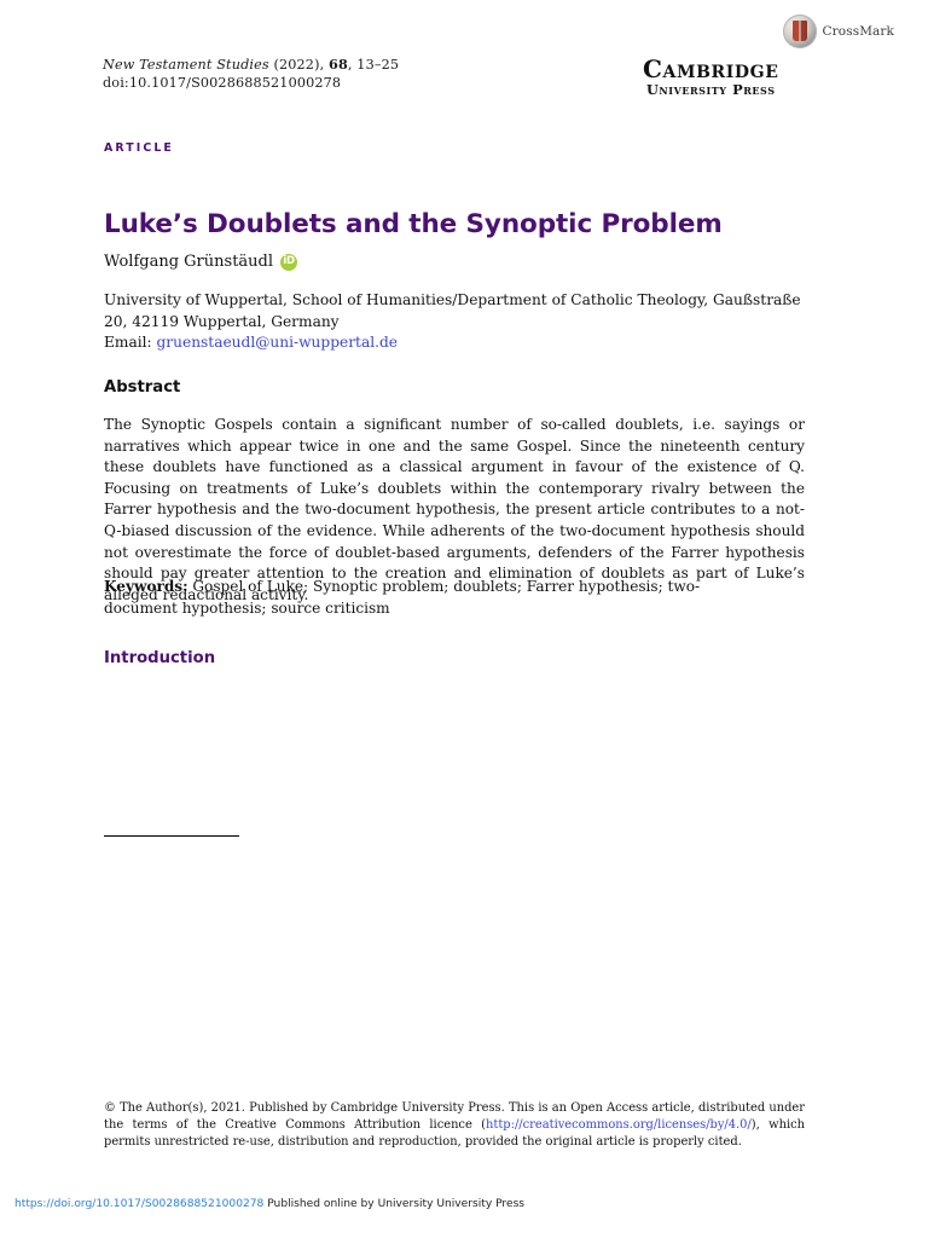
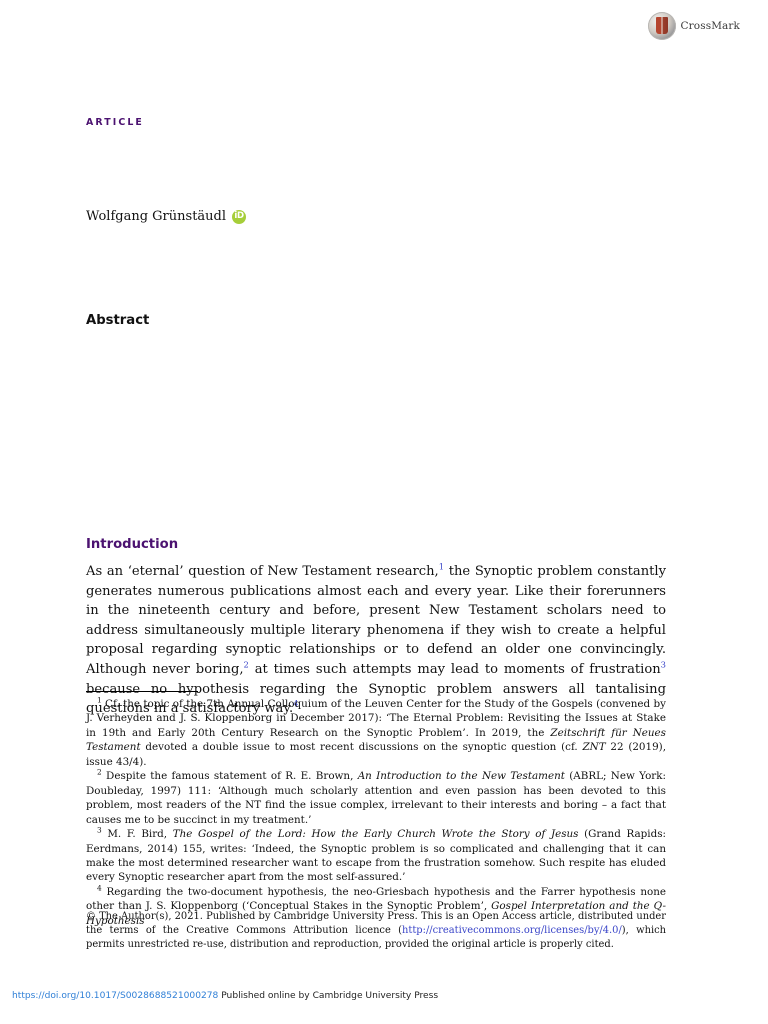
  CrossMark
- New Testament Studies (2022), 68, 13–25
- doi:10.1017/S0028688521000278
- Cambridge
- University Press
  ARTICLE
- Luke’s Doublets and the Synoptic Problem
  Wolfgang Grünstäudl
  iD
- University of Wuppertal, School of Humanities/Department of Catholic Theology, Gaußstraße 20, 42119 Wuppertal, Germany
- Email: gruenstaeudl@uni-wuppertal.de
  Abstract
- The Synoptic Gospels contain a significant number of so-called doublets, i.e. sayings or narratives which appear twice in one and the same Gospel. Since the nineteenth century these doublets have functioned as a classical argument in favour of the existence of Q. Focusing on treatments of Luke’s doublets within the contemporary rivalry between the Farrer hypothesis and the two-document hypothesis, the present article contributes to a not-Q-biased discussion of the evidence. While adherents of the two-document hypothesis should not overestimate the force of doublet-based arguments, defenders of the Farrer hypothesis should pay greater attention to the creation and elimination of doublets as part of Luke’s alleged redactional activity.
- Keywords: Gospel of Luke; Synoptic problem; doublets; Farrer hypothesis; two-document hypothesis; source criticism
  Introduction
+ As an ‘eternal’ question of New Testament research,1 the Synoptic problem constantly generates numerous publications almost each and every year. Like their forerunners in the nineteenth century and before, present New Testament scholars need to address simultaneously multiple literary phenomena if they wish to create a helpful proposal regarding synoptic relationships or to defend an older one convincingly. Although never boring,2 at times such attempts may lead to moments of frustration3 because no hypothesis regarding the Synoptic problem answers all tantalising questions in a satisfactory way.4
+ 1 Cf. the topic of the 7th Annual Colloquium of the Leuven Center for the Study of the Gospels (convened by J. Verheyden and J. S. Kloppenborg in December 2017): ‘The Eternal Problem: Revisiting the Issues at Stake in 19th and Early 20th Century Research on the Synoptic Problem’. In 2019, the Zeitschrift für Neues Testament devoted a double issue to most recent discussions on the synoptic question (cf. ZNT 22 (2019), issue 43/4).
+ 2 Despite the famous statement of R. E. Brown, An Introduction to the New Testament (ABRL; New York: Doubleday, 1997) 111: ‘Although much scholarly attention and even passion has been devoted to this problem, most readers of the NT find the issue complex, irrelevant to their interests and boring – a fact that causes me to be succinct in my treatment.’
+ 3 M. F. Bird, The Gospel of the Lord: How the Early Church Wrote the Story of Jesus (Grand Rapids: Eerdmans, 2014) 155, writes: ‘Indeed, the Synoptic problem is so complicated and challenging that it can make the most determined researcher want to escape from the frustration somehow. Such respite has eluded every Synoptic researcher apart from the most self-assured.’
+ 4 Regarding the two-document hypothesis, the neo-Griesbach hypothesis and the Farrer hypothesis none other than J. S. Kloppenborg (‘Conceptual Stakes in the Synoptic Problem’, Gospel Interpretation and the Q-Hypothesis
  © The Author(s), 2021. Published by Cambridge University Press. This is an Open Access article, distributed under the terms of the Creative Commons Attribution licence (http://creativecommons.org/licenses/by/4.0/), which permits unrestricted re-use, distribution and reproduction, provided the original article is properly cited.
- https://doi.org/10.1017/S0028688521000278 Published online by University University Press
+ https://doi.org/10.1017/S0028688521000278 Published online by Cambridge University Press
